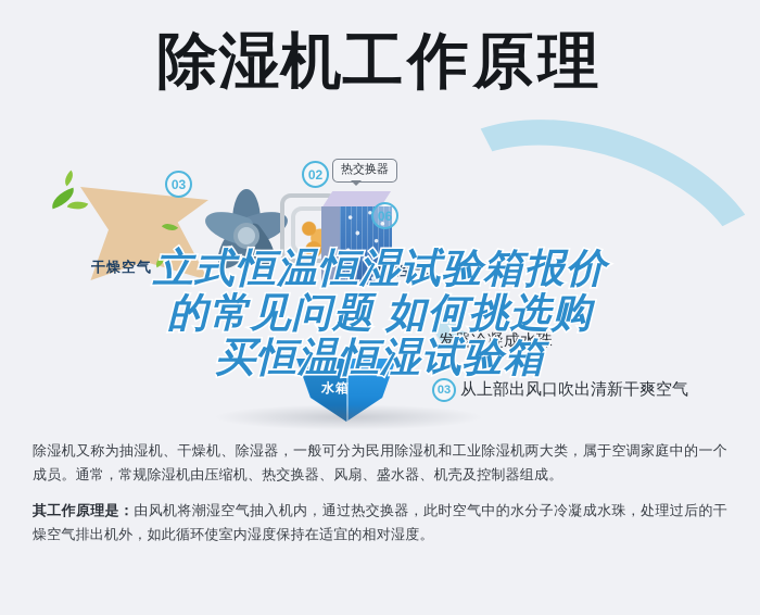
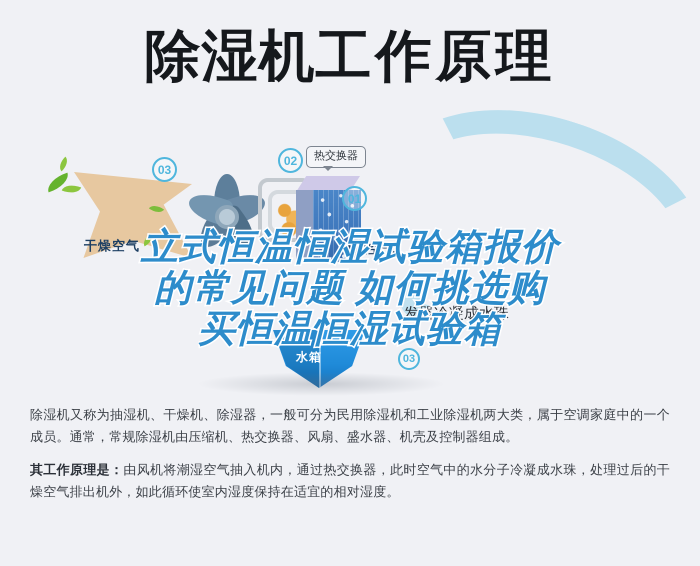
  除湿机工作原理
  干燥空气
  热交换器
  03
  02
- 06
+ 01
  潮湿空气
  水箱
  发器冷凝成水珠
  03
- 从上部出风口吹出清新干爽空气
  立式恒温恒湿试验箱报价
  的常见问题 如何挑选购
  买恒温恒湿试验箱
  除湿机又称为抽湿机、干燥机、除湿器，一般可分为民用除湿机和工业除湿机两大类，属于空调家庭中的一个成员。通常，常规除湿机由压缩机、热交换器、风扇、盛水器、机壳及控制器组成。
  其工作原理是：由风机将潮湿空气抽入机内，通过热交换器，此时空气中的水分子冷凝成水珠，处理过后的干燥空气排出机外，如此循环使室内湿度保持在适宜的相对湿度。
